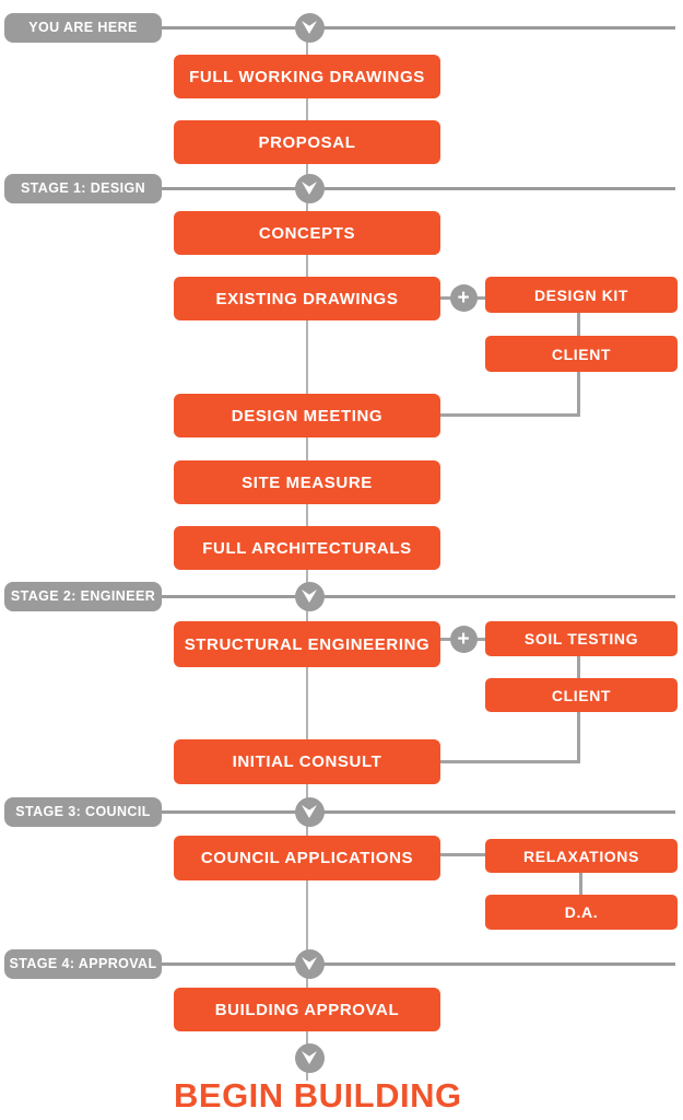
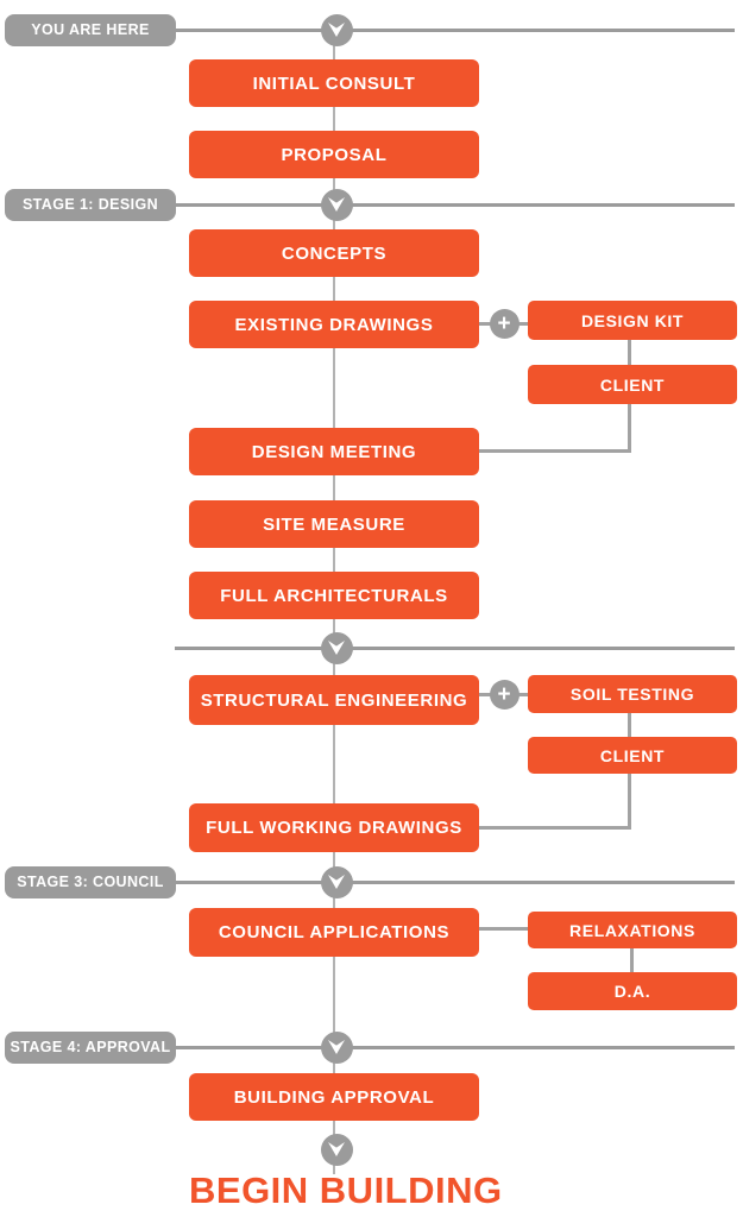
  YOU ARE HERE
  STAGE 1: DESIGN
- STAGE 2: ENGINEER
  STAGE 3: COUNCIL
  STAGE 4: APPROVAL
- FULL WORKING DRAWINGS
+ INITIAL CONSULT
  PROPOSAL
  CONCEPTS
  EXISTING DRAWINGS
  DESIGN MEETING
  SITE MEASURE
  FULL ARCHITECTURALS
  STRUCTURAL ENGINEERING
- INITIAL CONSULT
+ FULL WORKING DRAWINGS
  COUNCIL APPLICATIONS
  BUILDING APPROVAL
  DESIGN KIT
  CLIENT
  SOIL TESTING
  CLIENT
  RELAXATIONS
  D.A.
  +
  +
  BEGIN BUILDING
